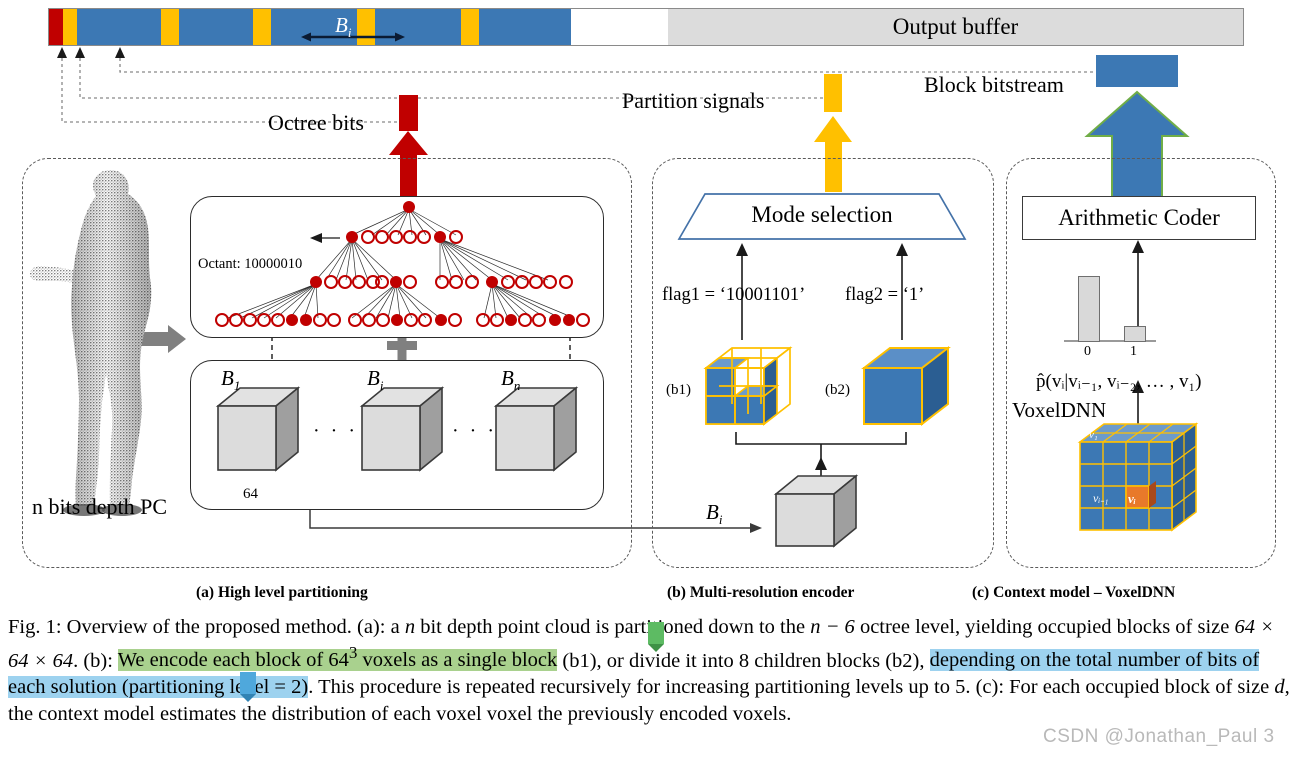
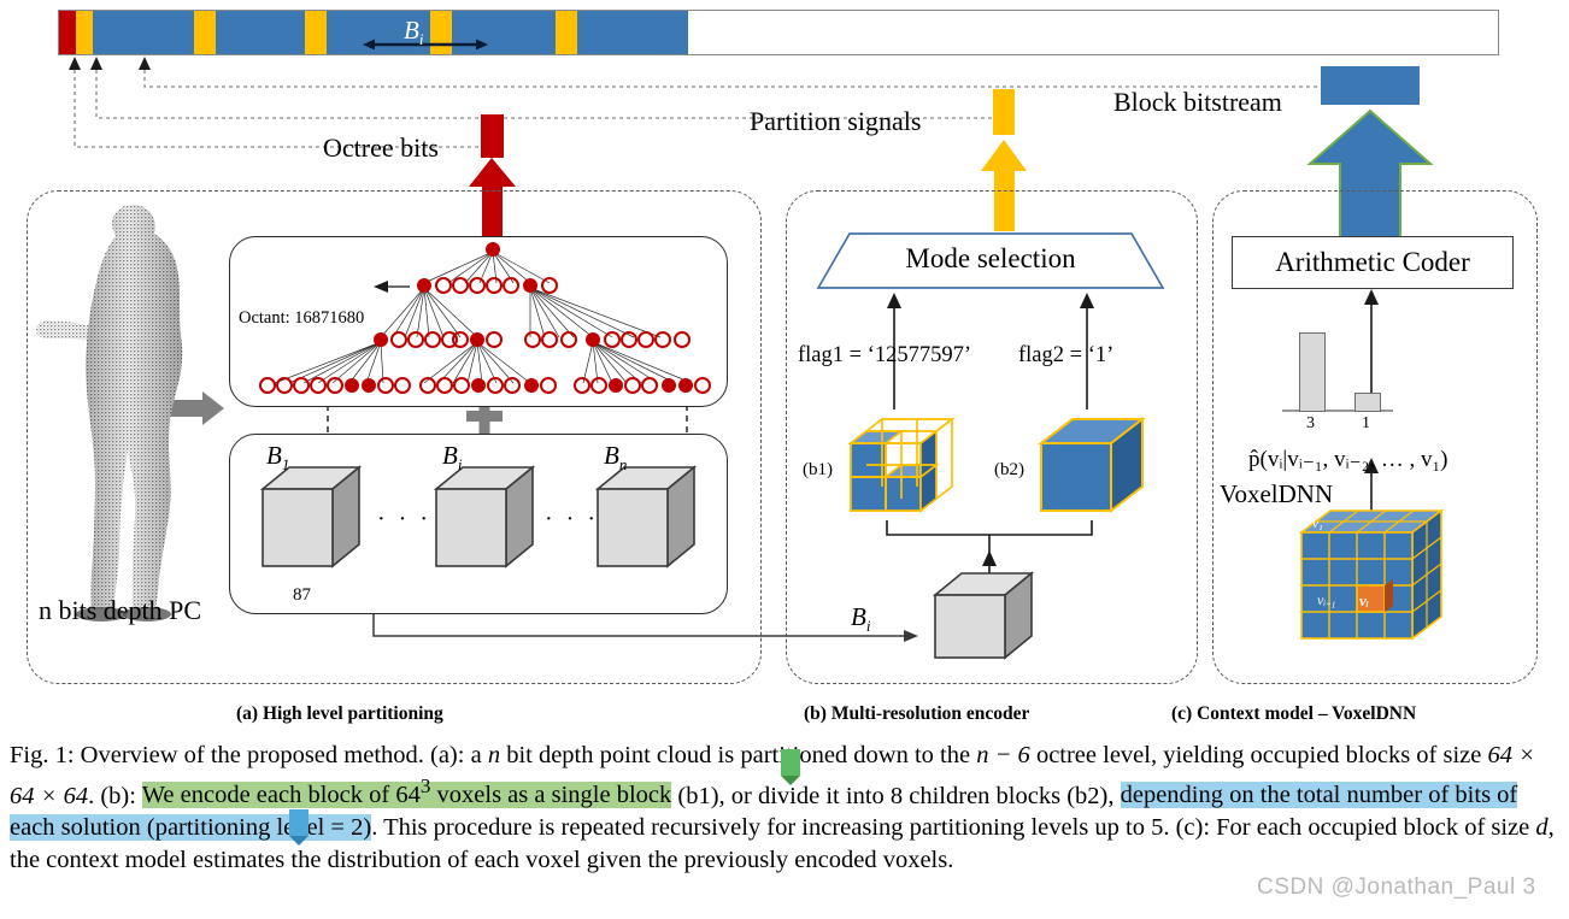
- Output buffer
  Bi
  Octree bits
  Partition signals
  Block bitstream
  n bits depth PC
- Octant: 10000010
+ Octant: 16871680
  B1
  Bi
  Bn
- 64
+ 87
  · · ·
  · · ·
  Mode selection
- flag1 = ‘10001101’
+ flag1 = ‘12577597’
  flag2 = ‘1’
  (b1)
  (b2)
  Bi
  Arithmetic Coder
- 0
+ 3
  1
  p̂(vᵢ|vᵢ₋₁, vᵢ₋₂, … , v₁)
  VoxelDNN
  v₁
  vᵢ₋₁
  vᵢ
  (a) High level partitioning
  (b) Multi-resolution encoder
  (c) Context model – VoxelDNN
- Fig. 1: Overview of the proposed method. (a): a n bit depth point cloud is partoned down to the n − 6 octree level, yielding occupied blocks of size 64 × 64 × 64. (b): We encode each block of 643 voxels as a single block (b1), or divide it into 8 children blocks (b2), depending on the total number of bits of each solution (partitioning leel = 2). This procedure is repeated recursively for increasing partitioning levels up to 5. (c): For each occupied block of size d, the context model estimates the distribution of each voxel voxel the previously encoded voxels.
+ Fig. 1: Overview of the proposed method. (a): a n bit depth point cloud is partoned down to the n − 6 octree level, yielding occupied blocks of size 64 × 64 × 64. (b): We encode each block of 643 voxels as a single block (b1), or divide it into 8 children blocks (b2), depending on the total number of bits of each solution (partitioning leel = 2). This procedure is repeated recursively for increasing partitioning levels up to 5. (c): For each occupied block of size d, the context model estimates the distribution of each voxel given the previously encoded voxels.
  CSDN @Jonathan_Paul 3
